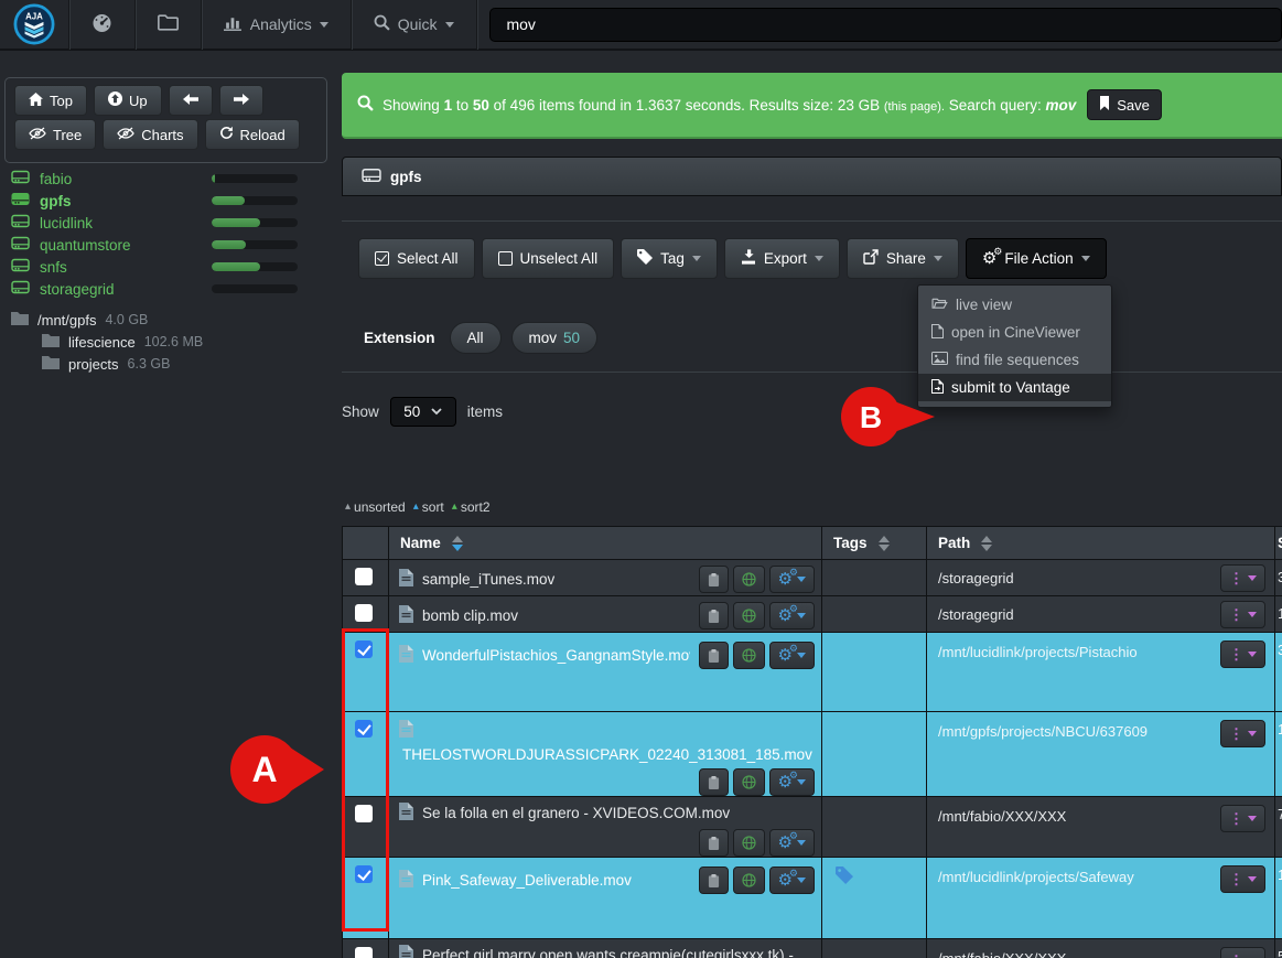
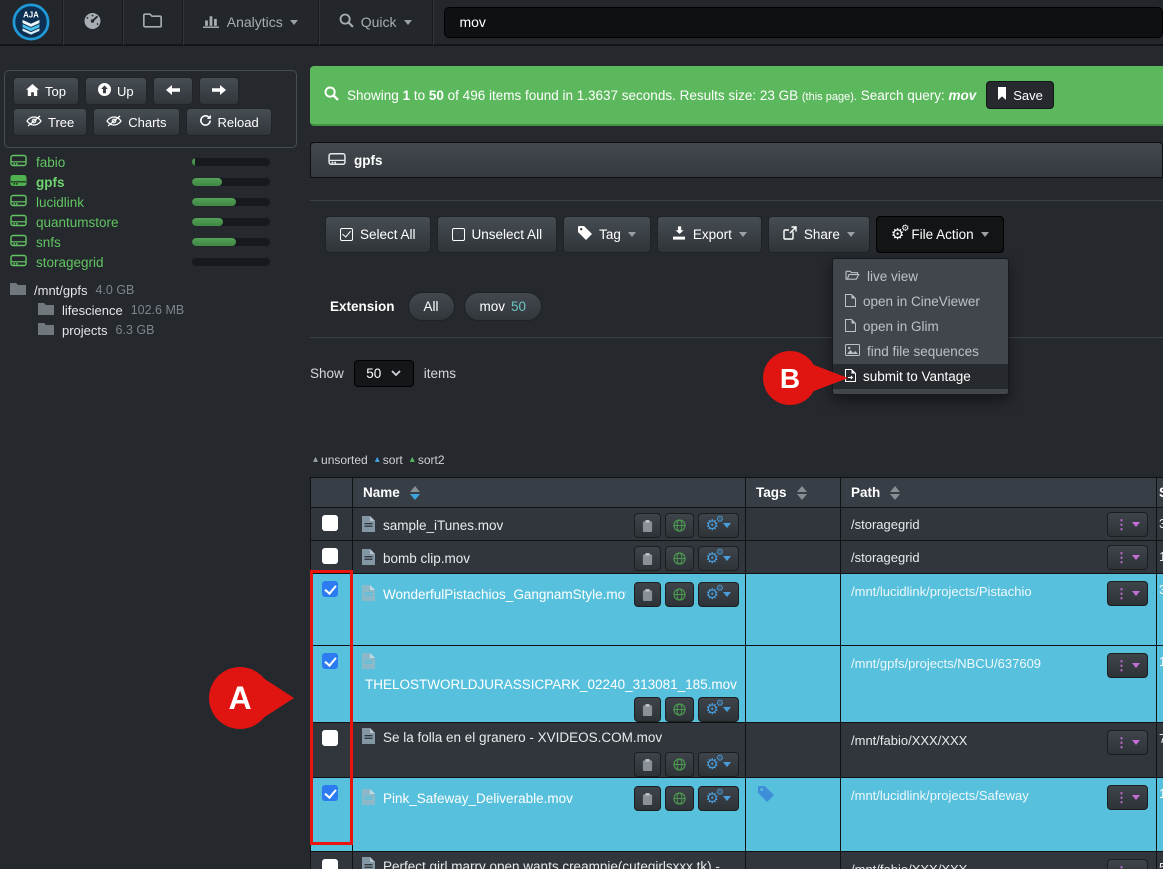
  AJA
  Analytics
  Quick
  mov
  Top
  Up
  Tree
  Charts
  Reload
  fabio
  gpfs
  lucidlink
  quantumstore
  snfs
  storagegrid
  /mnt/gpfs
  4.0 GB
  lifescience
  102.6 MB
  projects
  6.3 GB
  Showing 1 to 50 of 496 items found in 1.3637 seconds. Results size: 23 GB (this page). Search query: mov
  Save
  gpfs
  Select All
  Unselect All
  Tag
  Export
  Share
  ⚙
  ⚙
  File Action
  Extension
  All
  mov
  50
  Show
  50
  items
  ▴
  unsorted
  ▴
  sort
  ▴
  sort2
  	Name	Tags	Path
  	sample_iTunes.mov ⚙⚙		/storagegrid ⋮
  	bomb clip.mov ⚙⚙		/storagegrid ⋮
  	WonderfulPistachios_GangnamStyle.mo ⚙⚙		/mnt/lucidlink/projects/Pistachio ⋮
  	THELOSTWORLDJURASSICPARK_02240_313081_185.mov ⚙⚙		/mnt/gpfs/projects/NBCU/637609 ⋮
  	Se la folla en el granero - XVIDEOS.COM.mov ⚙⚙		/mnt/fabio/XXX/XXX ⋮
  	Pink_Safeway_Deliverable.mov ⚙⚙		/mnt/lucidlink/projects/Safeway ⋮
  	Perfect girl marry open wants creampie(cutegirlsxxx.tk) -
  live view
  open in CineViewer
+ open in Glim
  find file sequences
  submit to Vantage
  A
  B
